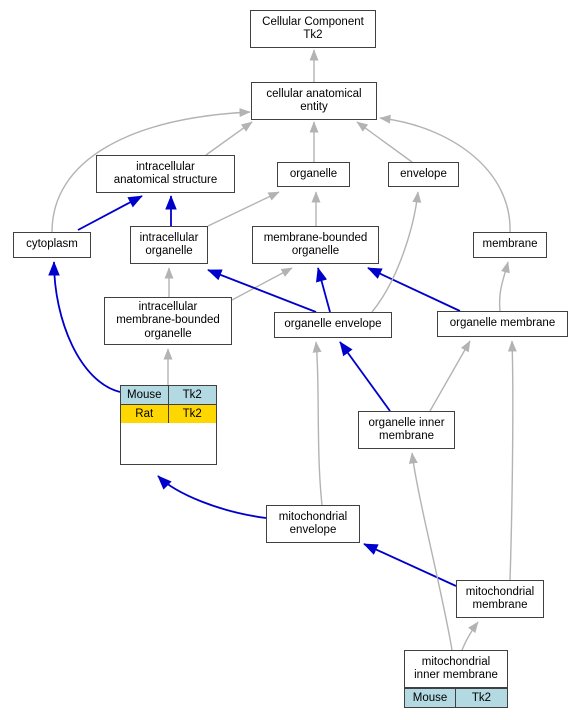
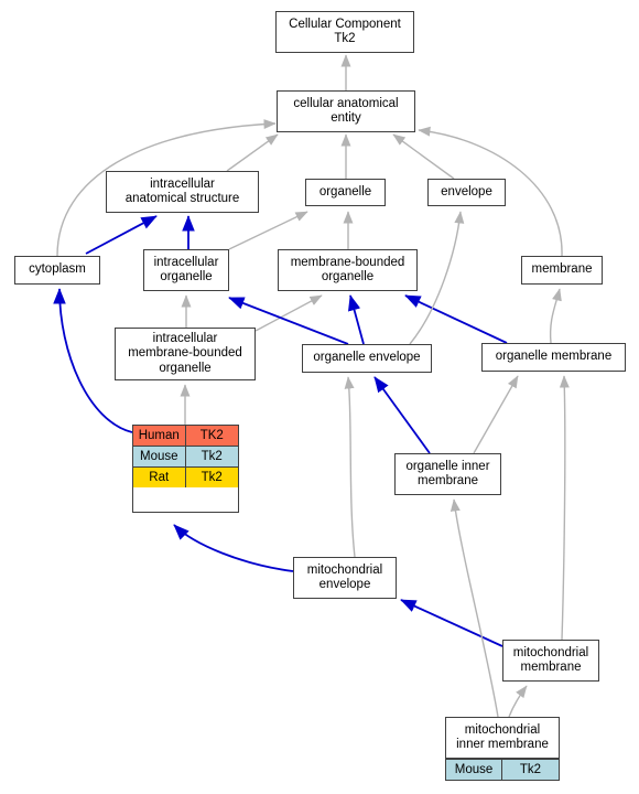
  Cellular Component
  Tk2
  cellular anatomical
  entity
  intracellular
  anatomical structure
  organelle
  envelope
  cytoplasm
  intracellular
  organelle
  membrane-bounded
  organelle
  membrane
  intracellular
  membrane-bounded
  organelle
  organelle envelope
  organelle membrane
+ Human
+ TK2
  Mouse
  Tk2
  Rat
  Tk2
  organelle inner
  membrane
  mitochondrial
  envelope
  mitochondrial
  membrane
  mitochondrial
  inner membrane
  Mouse
  Tk2
